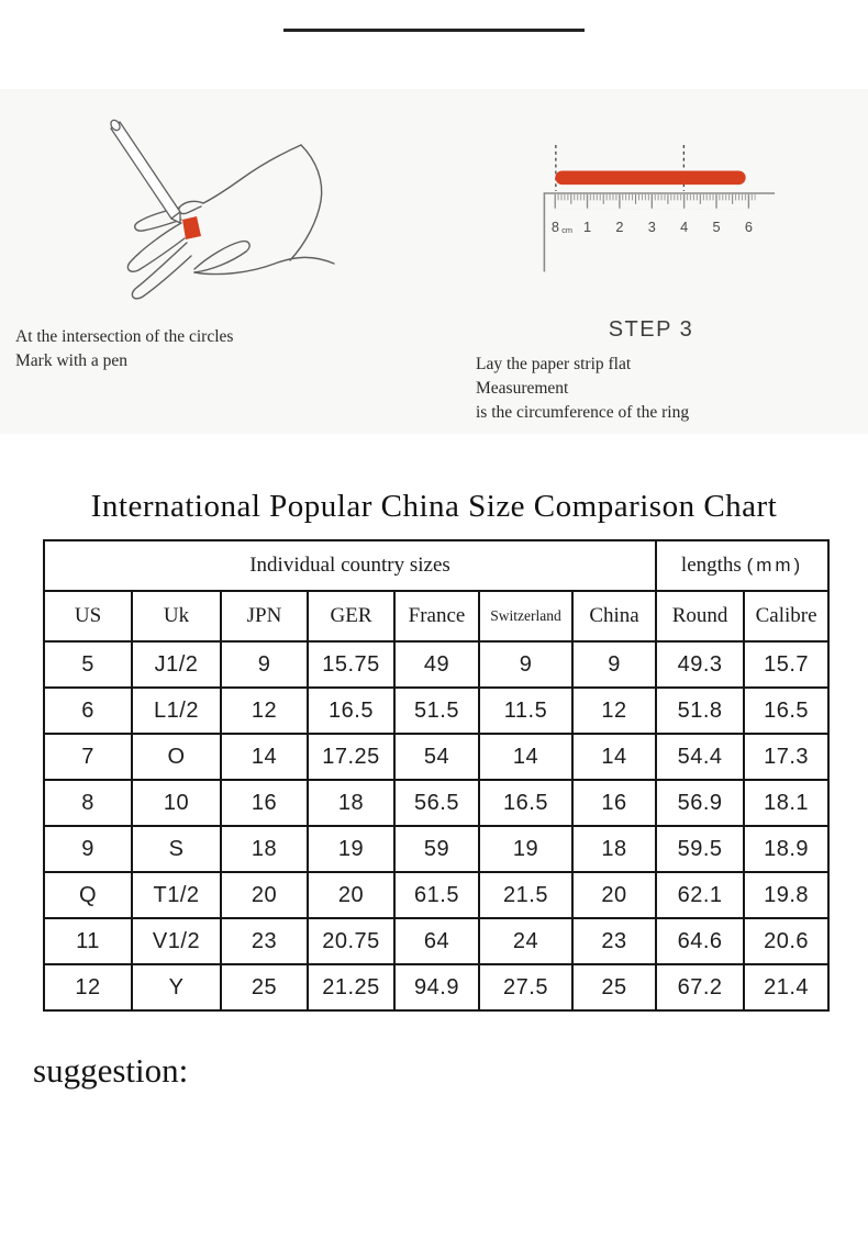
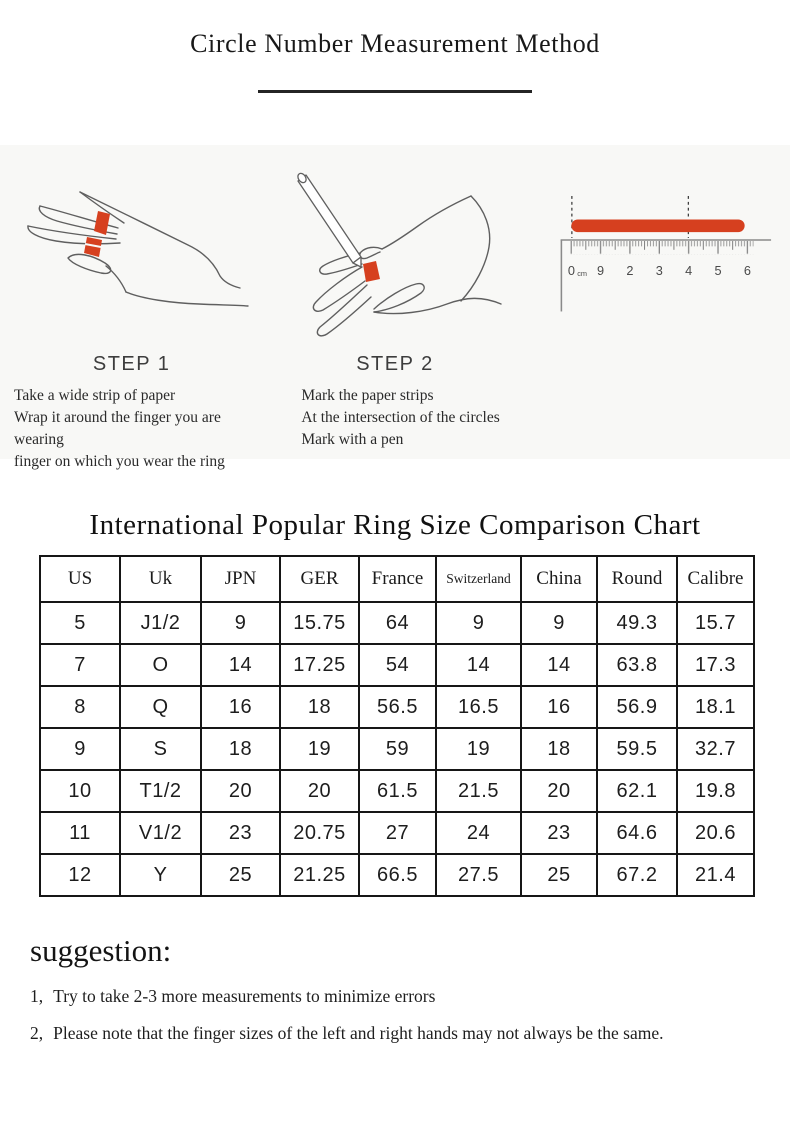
+ Circle Number Measurement Method
+ STEP 1
+ Take a wide strip of paper
+ Wrap it around the finger you are wearing
+ finger on which you wear the ring
+ STEP 2
+ Mark the paper strips
  At the intersection of the circles
  Mark with a pen
- 8
+ 0
  cm
- 1
+ 9
  2
  3
  4
  5
  6
- STEP 3
- Lay the paper strip flat
- Measurement
- is the circumference of the ring
- International Popular China Size Comparison Chart
+ International Popular Ring Size Comparison Chart
- Individual country sizes	lengths (mm)
  US	Uk	JPN	GER	France	Switzerland	China	Round	Calibre
- 5	J1/2	9	15.75	49	9	9	49.3	15.7
+ 5	J1/2	9	15.75	64	9	9	49.3	15.7
- 6	L1/2	12	16.5	51.5	11.5	12	51.8	16.5
- 7	O	14	17.25	54	14	14	54.4	17.3
+ 7	O	14	17.25	54	14	14	63.8	17.3
- 8	10	16	18	56.5	16.5	16	56.9	18.1
+ 8	Q	16	18	56.5	16.5	16	56.9	18.1
- 9	S	18	19	59	19	18	59.5	18.9
+ 9	S	18	19	59	19	18	59.5	32.7
- Q	T1/2	20	20	61.5	21.5	20	62.1	19.8
+ 10	T1/2	20	20	61.5	21.5	20	62.1	19.8
- 11	V1/2	23	20.75	64	24	23	64.6	20.6
+ 11	V1/2	23	20.75	27	24	23	64.6	20.6
- 12	Y	25	21.25	94.9	27.5	25	67.2	21.4
+ 12	Y	25	21.25	66.5	27.5	25	67.2	21.4
  suggestion:
+ 1, Try to take 2-3 more measurements to minimize errors
+ 2, Please note that the finger sizes of the left and right hands may not always be the same.
